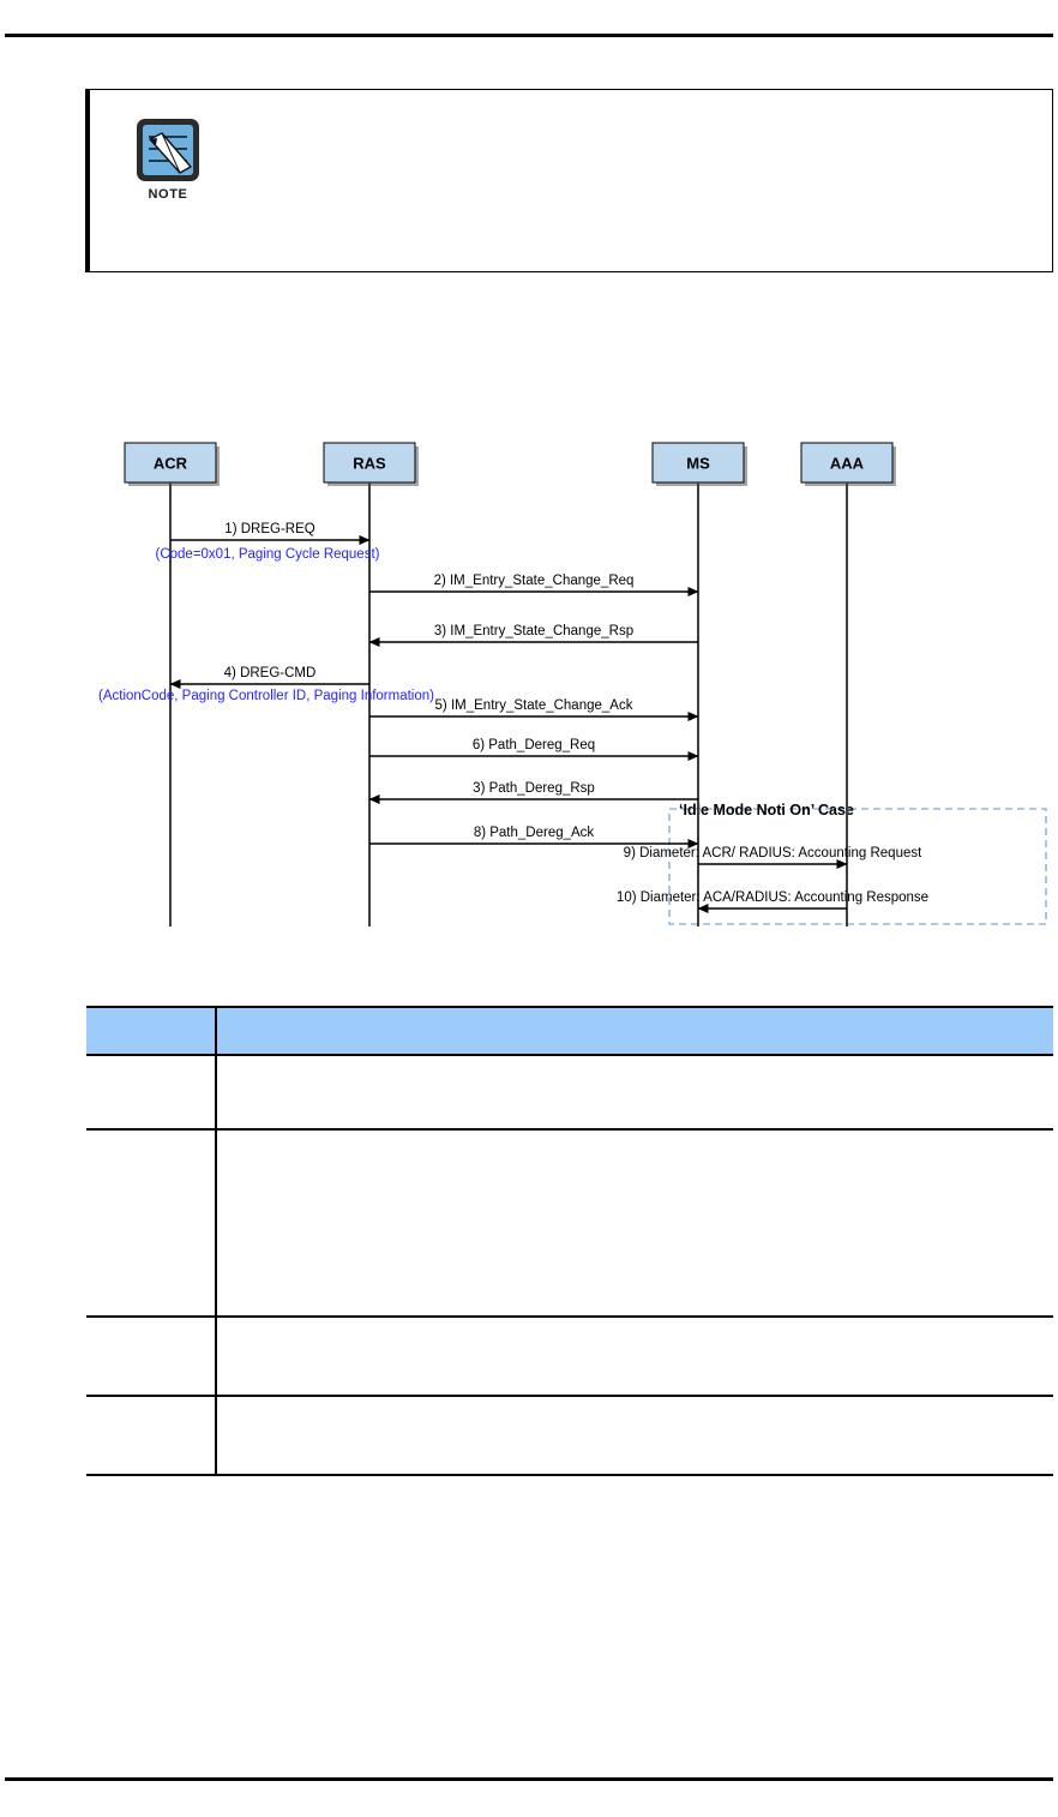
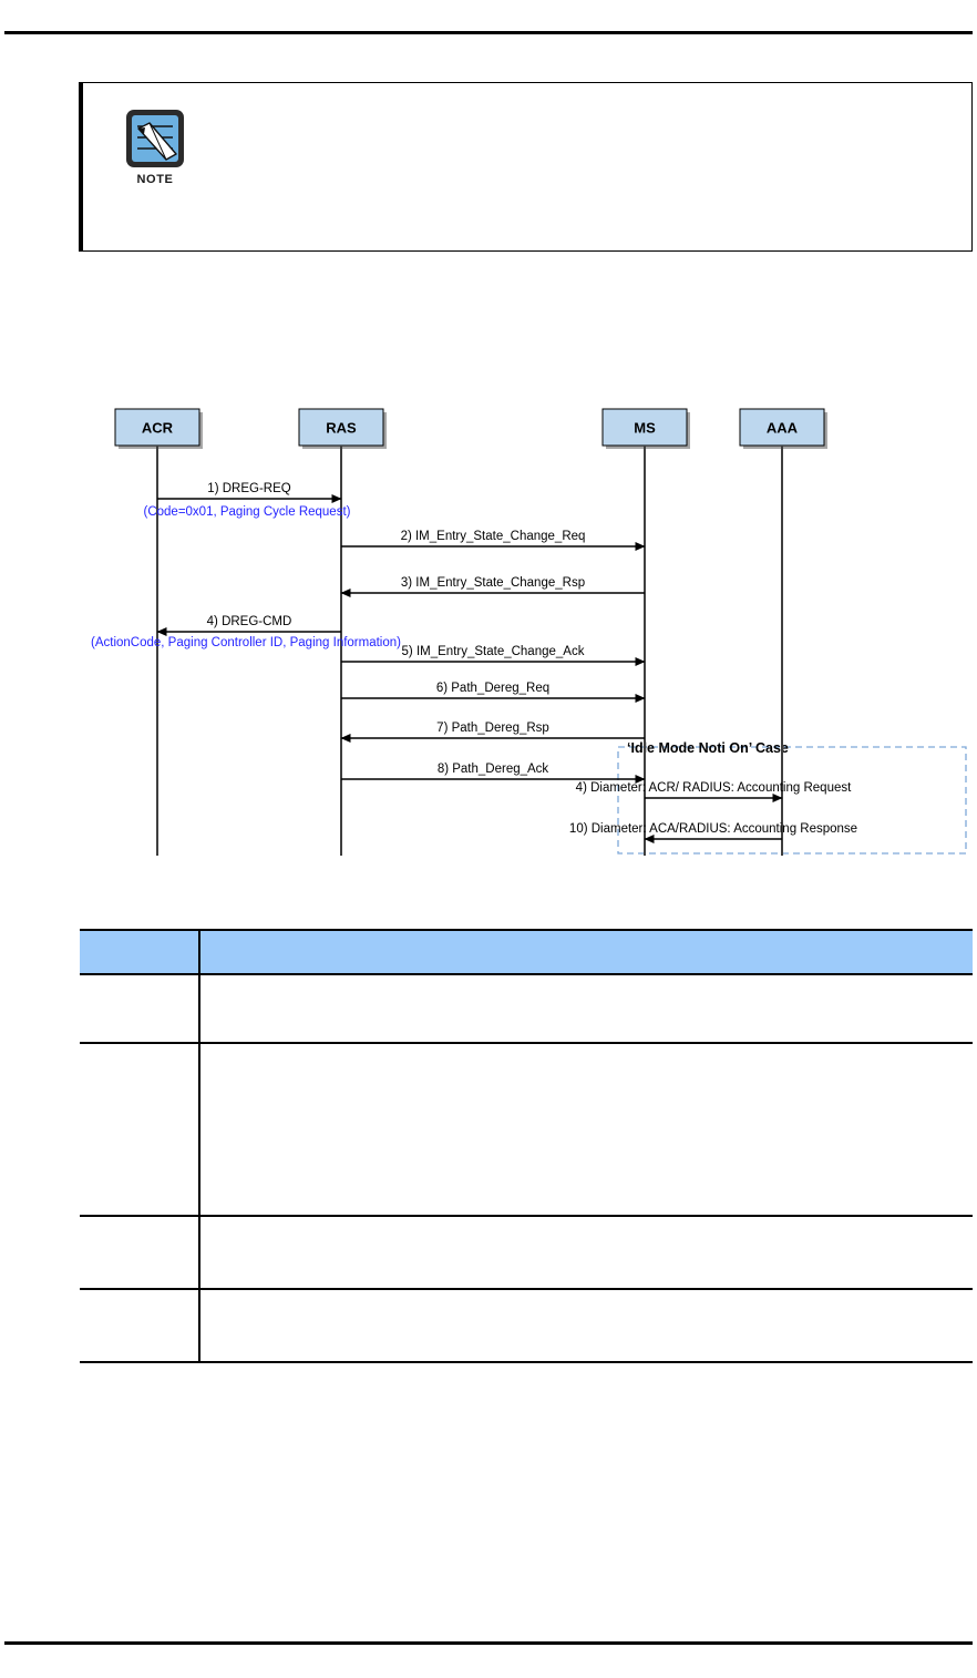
  NOTE
  ‘Ide Mode Noti On’ Case
  ACR
  RAS
  MS
  AAA
  1) DREG-REQ
  2) IM_Entry_State_Change_Req
  3) IM_Entry_State_Change_Rsp
  4) DREG-CMD
  5) IM_Entry_State_Change_Ack
  6) Path_Dereg_Req
- 3) Path_Dereg_Rsp
+ 7) Path_Dereg_Rsp
  8) Path_Dereg_Ack
- 9) Diameter: ACR/ RADIUS: Accounting Request
+ 4) Diameter: ACR/ RADIUS: Accounting Request
  10) Diameter: ACA/RADIUS: Accounting Response
  (Code=0x01, Paging Cycle Request)
  (ActionCode, Paging Controller ID, Paging Information)
